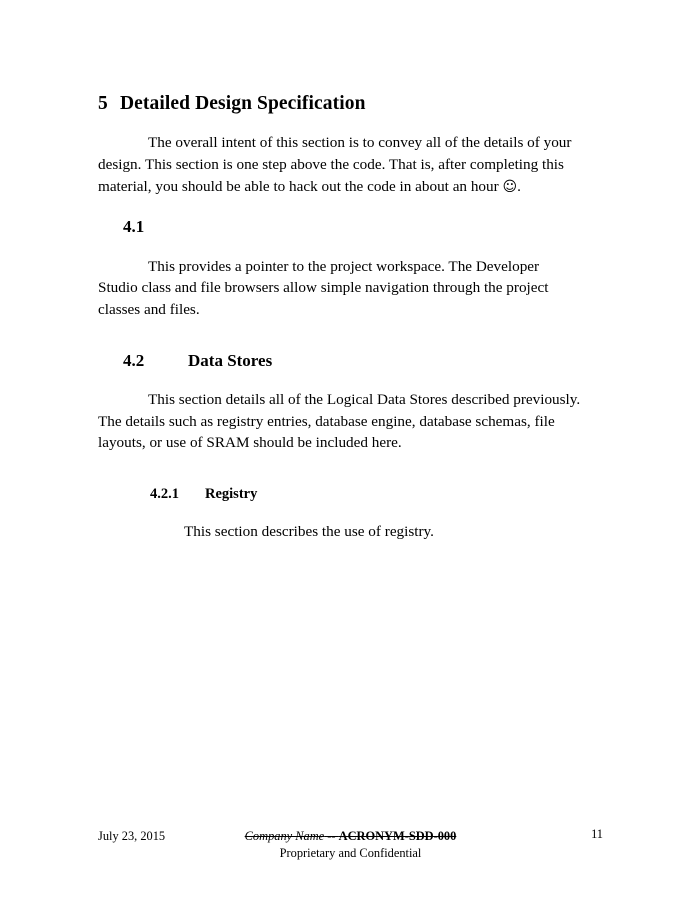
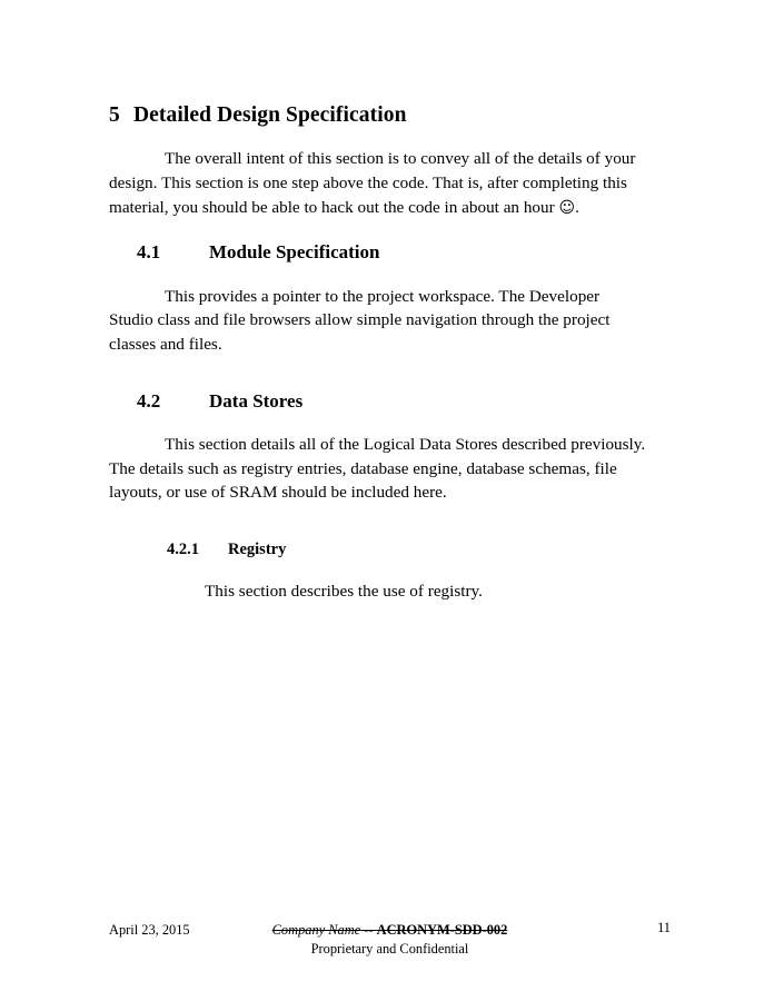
  5
  Detailed Design Specification
  The overall intent of this section is to convey all of the details of your design. This section is one step above the code. That is, after completing this material, you should be able to hack out the code in about an hour ☺.
  4.1
+ Module Specification
  This provides a pointer to the project workspace. The Developer Studio class and file browsers allow simple navigation through the project classes and files.
  4.2
  Data Stores
  This section details all of the Logical Data Stores described previously. The details such as registry entries, database engine, database schemas, file layouts, or use of SRAM should be included here.
  4.2.1
  Registry
  This section describes the use of registry.
- July 23, 2015
+ April 23, 2015
- Company Name -- ACRONYM-SDD-000
+ Company Name -- ACRONYM-SDD-002
  11
  Proprietary and Confidential
